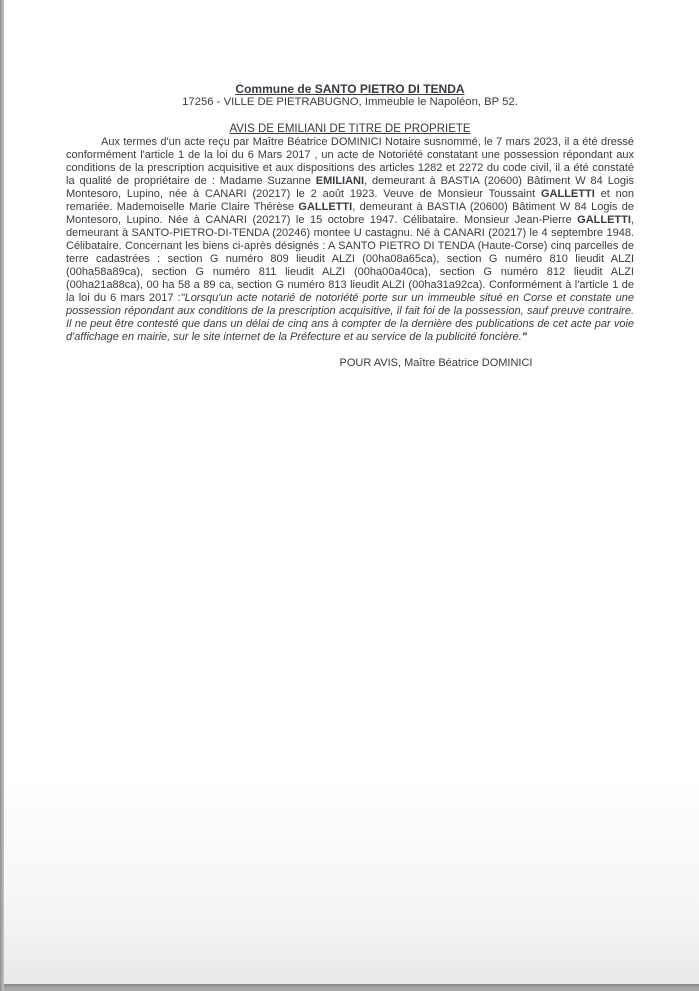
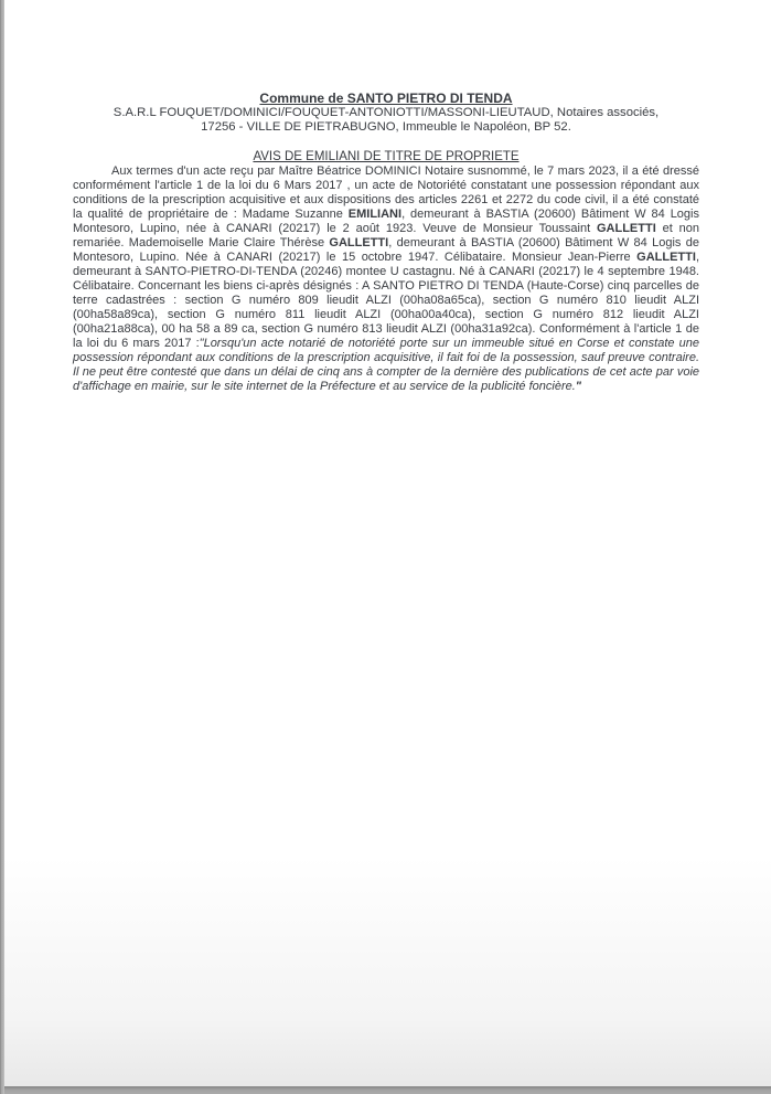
  Commune de SANTO PIETRO DI TENDA
+ S.A.R.L FOUQUET/DOMINICI/FOUQUET-ANTONIOTTI/MASSONI-LIEUTAUD, Notaires associés,
  17256 - VILLE DE PIETRABUGNO, Immeuble le Napoléon, BP 52.
  AVIS DE EMILIANI DE TITRE DE PROPRIETE
- Aux termes d'un acte reçu par Maître Béatrice DOMINICI Notaire susnommé, le 7 mars 2023, il a été dressé conformément l'article 1 de la loi du 6 Mars 2017 , un acte de Notoriété constatant une possession répondant aux conditions de la prescription acquisitive et aux dispositions des articles 1282 et 2272 du code civil, il a été constaté la qualité de propriétaire de : Madame Suzanne EMILIANI, demeurant à BASTIA (20600) Bâtiment W 84 Logis Montesoro, Lupino, née à CANARI (20217) le 2 août 1923. Veuve de Monsieur Toussaint GALLETTI et non remariée. Mademoiselle Marie Claire Thérèse GALLETTI, demeurant à BASTIA (20600) Bâtiment W 84 Logis de Montesoro, Lupino. Née à CANARI (20217) le 15 octobre 1947. Célibataire. Monsieur Jean-Pierre GALLETTI, demeurant à SANTO-PIETRO-DI-TENDA (20246) montee U castagnu. Né à CANARI (20217) le 4 septembre 1948. Célibataire. Concernant les biens ci-après désignés : A SANTO PIETRO DI TENDA (Haute-Corse) cinq parcelles de terre cadastrées : section G numéro 809 lieudit ALZI (00ha08a65ca), section G numéro 810 lieudit ALZI (00ha58a89ca), section G numéro 811 lieudit ALZI (00ha00a40ca), section G numéro 812 lieudit ALZI (00ha21a88ca), 00 ha 58 a 89 ca, section G numéro 813 lieudit ALZI (00ha31a92ca). Conformément à l'article 1 de la loi du 6 mars 2017 :"Lorsqu'un acte notarié de notoriété porte sur un immeuble situé en Corse et constate une possession répondant aux conditions de la prescription acquisitive, il fait foi de la possession, sauf preuve contraire. Il ne peut être contesté que dans un délai de cinq ans à compter de la dernière des publications de cet acte par voie d'affichage en mairie, sur le site internet de la Préfecture et au service de la publicité foncière."
+ Aux termes d'un acte reçu par Maître Béatrice DOMINICI Notaire susnommé, le 7 mars 2023, il a été dressé conformément l'article 1 de la loi du 6 Mars 2017 , un acte de Notoriété constatant une possession répondant aux conditions de la prescription acquisitive et aux dispositions des articles 2261 et 2272 du code civil, il a été constaté la qualité de propriétaire de : Madame Suzanne EMILIANI, demeurant à BASTIA (20600) Bâtiment W 84 Logis Montesoro, Lupino, née à CANARI (20217) le 2 août 1923. Veuve de Monsieur Toussaint GALLETTI et non remariée. Mademoiselle Marie Claire Thérèse GALLETTI, demeurant à BASTIA (20600) Bâtiment W 84 Logis de Montesoro, Lupino. Née à CANARI (20217) le 15 octobre 1947. Célibataire. Monsieur Jean-Pierre GALLETTI, demeurant à SANTO-PIETRO-DI-TENDA (20246) montee U castagnu. Né à CANARI (20217) le 4 septembre 1948. Célibataire. Concernant les biens ci-après désignés : A SANTO PIETRO DI TENDA (Haute-Corse) cinq parcelles de terre cadastrées : section G numéro 809 lieudit ALZI (00ha08a65ca), section G numéro 810 lieudit ALZI (00ha58a89ca), section G numéro 811 lieudit ALZI (00ha00a40ca), section G numéro 812 lieudit ALZI (00ha21a88ca), 00 ha 58 a 89 ca, section G numéro 813 lieudit ALZI (00ha31a92ca). Conformément à l'article 1 de la loi du 6 mars 2017 :"Lorsqu'un acte notarié de notoriété porte sur un immeuble situé en Corse et constate une possession répondant aux conditions de la prescription acquisitive, il fait foi de la possession, sauf preuve contraire. Il ne peut être contesté que dans un délai de cinq ans à compter de la dernière des publications de cet acte par voie d'affichage en mairie, sur le site internet de la Préfecture et au service de la publicité foncière."
- POUR AVIS, Maître Béatrice DOMINICI
